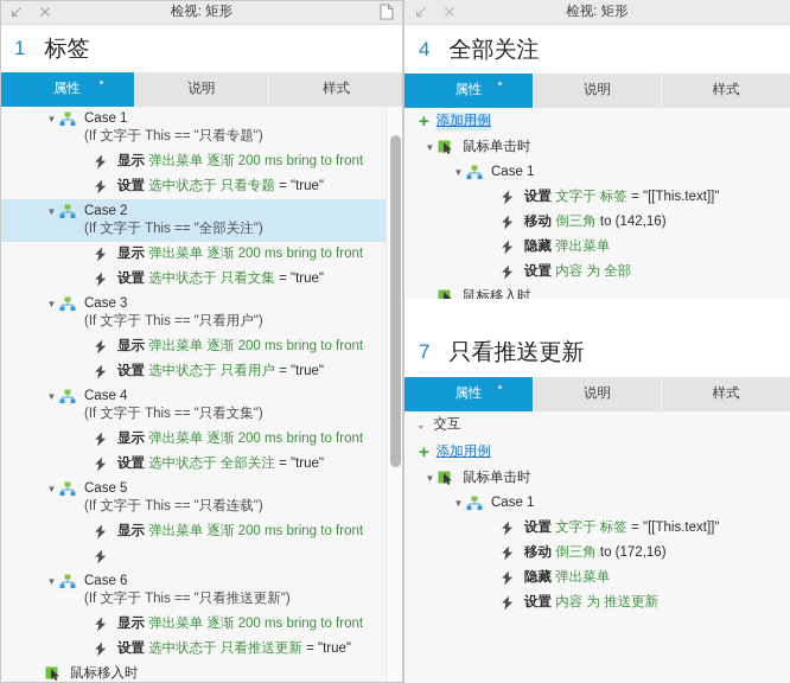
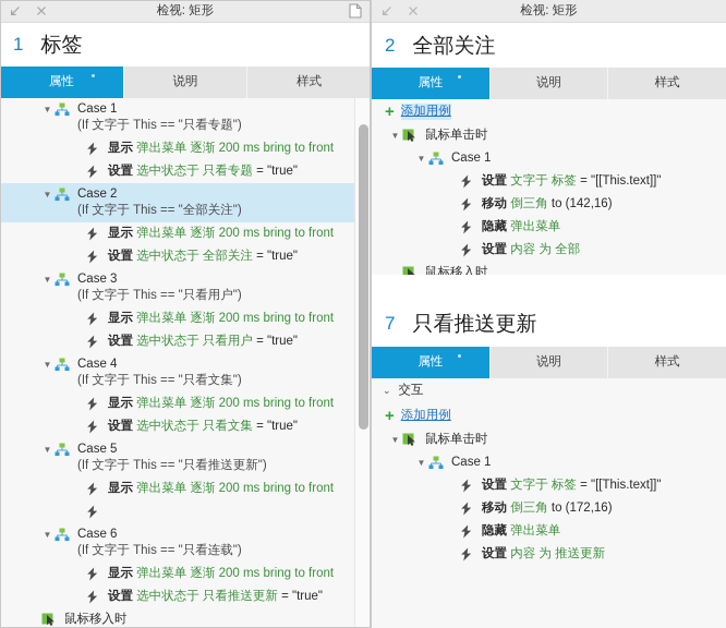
  检视: 矩形
  1
  标签
  属性
  说明
  样式
  ▼
  Case 1
  (If 文字于 This == "只看专题")
  显示 弹出菜单 逐渐 200 ms bring to front
  设置 选中状态于 只看专题 = "true"
  ▼
  Case 2
  (If 文字于 This == "全部关注")
  显示 弹出菜单 逐渐 200 ms bring to front
- 设置 选中状态于 只看文集 = "true"
+ 设置 选中状态于 全部关注 = "true"
  ▼
  Case 3
  (If 文字于 This == "只看用户")
  显示 弹出菜单 逐渐 200 ms bring to front
  设置 选中状态于 只看用户 = "true"
  ▼
  Case 4
  (If 文字于 This == "只看文集")
  显示 弹出菜单 逐渐 200 ms bring to front
- 设置 选中状态于 全部关注 = "true"
+ 设置 选中状态于 只看文集 = "true"
  ▼
  Case 5
- (If 文字于 This == "只看连载")
+ (If 文字于 This == "只看推送更新")
  显示 弹出菜单 逐渐 200 ms bring to front
  ▼
  Case 6
- (If 文字于 This == "只看推送更新")
+ (If 文字于 This == "只看连载")
  显示 弹出菜单 逐渐 200 ms bring to front
  设置 选中状态于 只看推送更新 = "true"
  鼠标移入时
  检视: 矩形
- 4
+ 2
  全部关注
  属性
  说明
  样式
  +
  添加用例
  ▼
  鼠标单击时
  ▼
  Case 1
  设置 文字于 标签 = "[[This.text]]"
  移动 倒三角 to (142,16)
  隐藏 弹出菜单
  设置 内容 为 全部
  鼠标移入时
  7
  只看推送更新
  属性
  说明
  样式
  ⌄
  交互
  +
  添加用例
  ▼
  鼠标单击时
  ▼
  Case 1
  设置 文字于 标签 = "[[This.text]]"
  移动 倒三角 to (172,16)
  隐藏 弹出菜单
  设置 内容 为 推送更新
